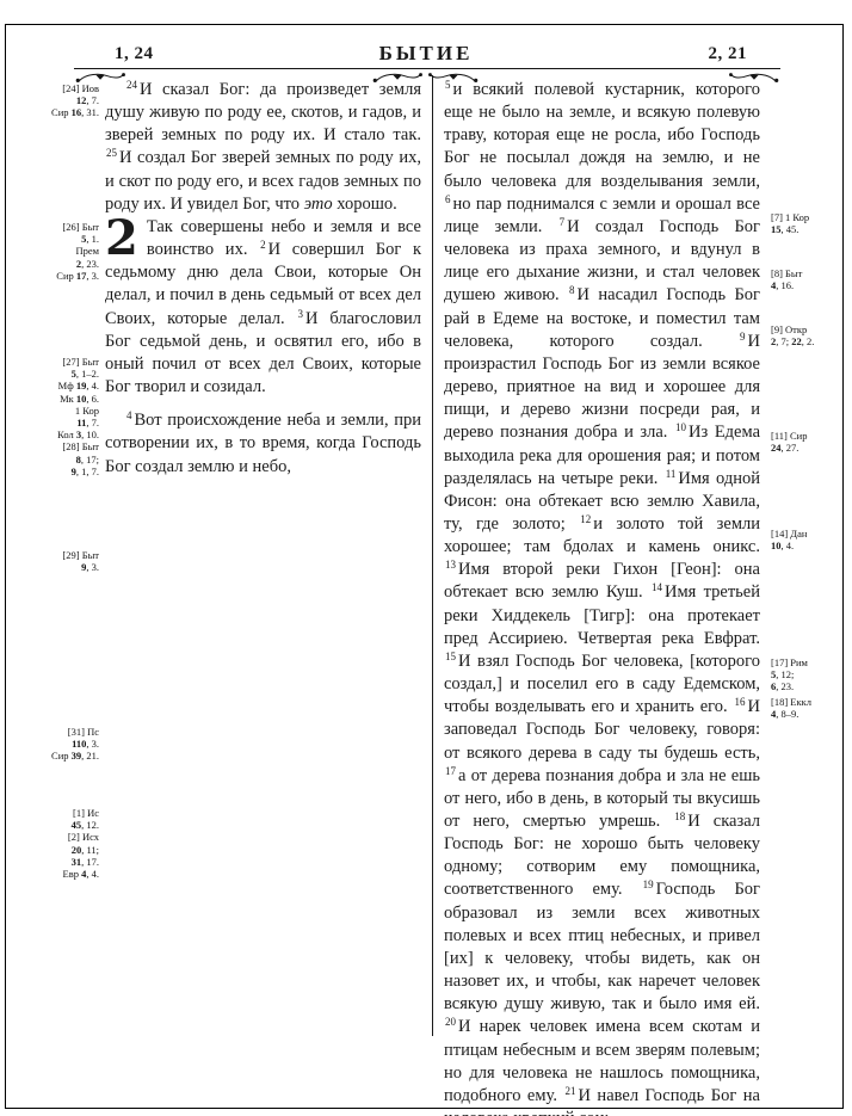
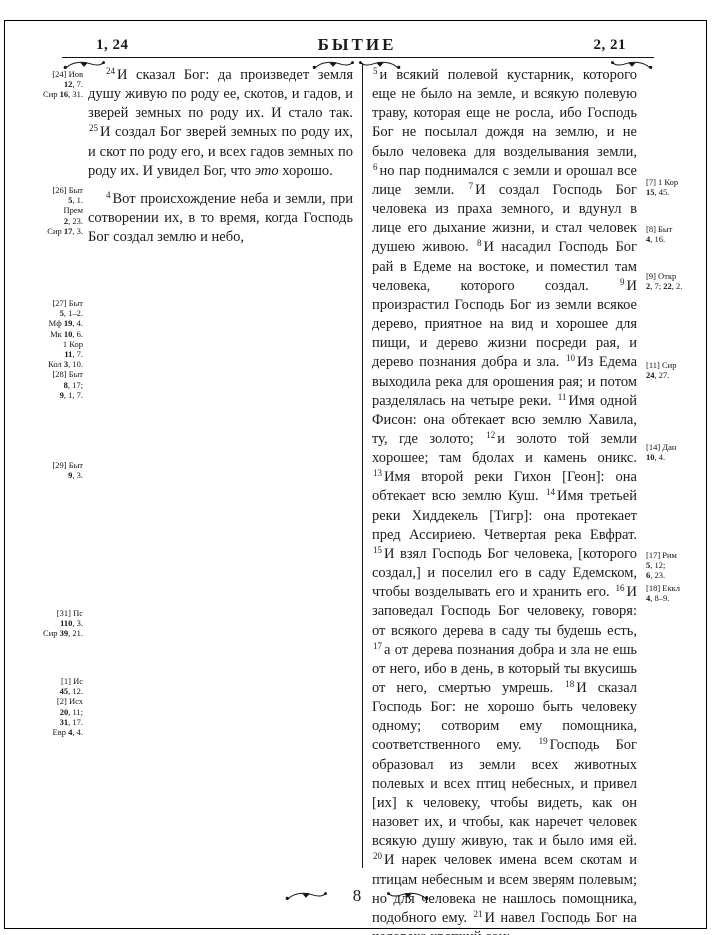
  1, 24
  БЫТИЕ
  2, 21
  24 И сказал Бог: да произведет земля душу живую по роду ее, скотов, и гадов, и зверей земных по роду их. И стало так. 25 И создал Бог зверей земных по роду их, и скот по роду его, и всех гадов земных по роду их. И увидел Бог, что это хорошо.
- 2
- Так совершены небо и земля и все воинство их. 2 И совершил Бог к седьмому дню дела Свои, которые Он делал, и почил в день седьмый от всех дел Своих, которые делал. 3 И благословил Бог седьмой день, и освятил его, ибо в оный почил от всех дел Своих, которые Бог творил и созидал.
  4 Вот происхождение неба и земли, при сотворении их, в то время, когда Господь Бог создал землю и небо,
  5 и всякий полевой кустарник, которого еще не было на земле, и всякую полевую траву, которая еще не росла, ибо Господь Бог не посылал дождя на землю, и не было человека для возделывания земли, 6 но пар поднимался с земли и орошал все лице земли. 7 И создал Господь Бог человека из праха земного, и вдунул в лице его дыхание жизни, и стал человек душею живою. 8 И насадил Господь Бог рай в Едеме на востоке, и поместил там человека, которого создал. 9 И произрастил Господь Бог из земли всякое дерево, приятное на вид и хорошее для пищи, и дерево жизни посреди рая, и дерево познания добра и зла. 10 Из Едема выходила река для орошения рая; и потом разделялась на четыре реки. 11 Имя одной Фисон: она обтекает всю землю Хавила, ту, где золото; 12 и золото той земли хорошее; там бдолах и камень оникс. 13 Имя второй реки Гихон [Геон]: она обтекает всю землю Куш. 14 Имя третьей реки Хиддекель [Тигр]: она протекает пред Ассириею. Четвертая река Евфрат. 15 И взял Господь Бог человека, [которого создал,] и поселил его в саду Едемском, чтобы возделывать его и хранить его. 16 И заповедал Господь Бог человеку, говоря: от всякого дерева в саду ты будешь есть, 17 а от дерева познания добра и зла не ешь от него, ибо в день, в который ты вкусишь от него, смертью умрешь. 18 И сказал Господь Бог: не хорошо быть человеку одному; сотворим ему помощника, соответственного ему. 19 Господь Бог образовал из земли всех животных полевых и всех птиц небесных, и привел [их] к человеку, чтобы видеть, как он назовет их, и чтобы, как наречет человек всякую душу живую, так и было имя ей. 20 И нарек человек имена всем скотам и птицам небесным и всем зверям полевым; но для человека не нашлось помощника, подобного ему. 21 И навел Господь Бог на
  [24] Иов
  12, 7.
  Сир 16, 31.
  [26] Быт
  5, 1.
  Прем
  2, 23.
  Сир 17, 3.
  [27] Быт
  5, 1–2.
  Мф 19, 4.
  Мк 10, 6.
  1 Кор
  11, 7.
  Кол 3, 10.
  [28] Быт
  8, 17;
  9, 1, 7.
  [29] Быт
  9, 3.
  [31] Пс
  110, 3.
  Сир 39, 21.
  [1] Ис
  45, 12.
  [2] Исх
  20, 11;
  31, 17.
  Евр 4, 4.
  [7] 1 Кор
  15, 45.
  [8] Быт
  4, 16.
  [9] Откр
  2, 7; 22, 2.
  [11] Сир
  24, 27.
  [14] Дан
  10, 4.
  [17] Рим
  5, 12;
  6, 23.
  [18] Еккл
  4, 8–9.
+ 8
